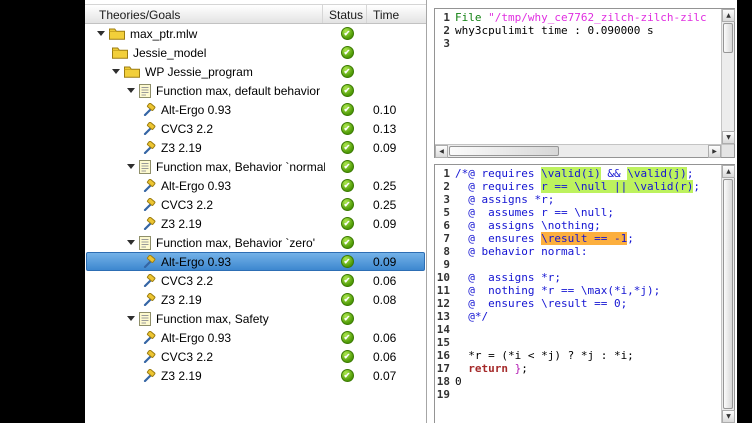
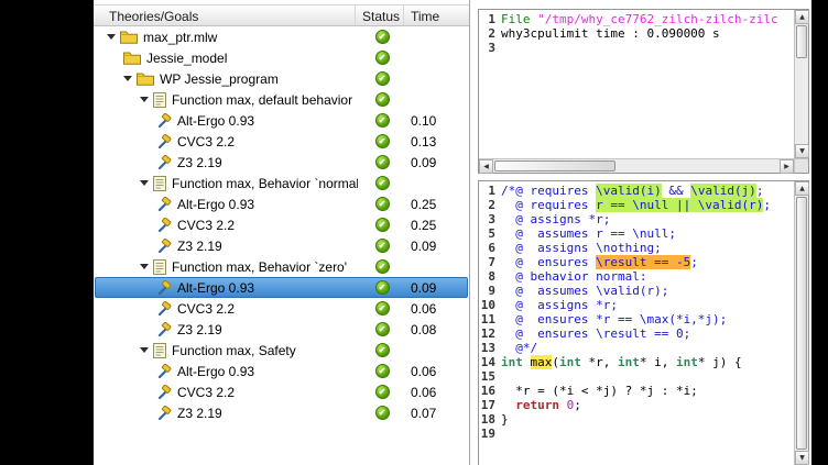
  Theories/Goals
  Status
  Time
  max_ptr.mlw
  ✔
  Jessie_model
  ✔
  WP Jessie_program
  ✔
  Function max, default behavior
  ✔
  Alt-Ergo 0.93
  ✔
  0.10
  CVC3 2.2
  ✔
  0.13
  Z3 2.19
  ✔
  0.09
  Function max, Behavior `normal
  ✔
  Alt-Ergo 0.93
  ✔
  0.25
  CVC3 2.2
  ✔
  0.25
  Z3 2.19
  ✔
  0.09
  Function max, Behavior `zero'
  ✔
  Alt-Ergo 0.93
  ✔
  0.09
  CVC3 2.2
  ✔
  0.06
  Z3 2.19
  ✔
  0.08
  Function max, Safety
  ✔
  Alt-Ergo 0.93
  ✔
  0.06
  CVC3 2.2
  ✔
  0.06
  Z3 2.19
  ✔
  0.07
  1
  File "/tmp/why_ce7762_zilch-zilch-zilc
  2
  why3cpulimit time : 0.090000 s
  3
  1
  /*@ requires \valid(i) && \valid(j);
  2
  @ requires r == \null || \valid(r);
  3
  @ assigns *r;
  5
  @ assumes r == \null;
  6
  @ assigns \nothing;
  7
- @ ensures \result == -1;
+ @ ensures \result == -5;
  8
  @ behavior normal:
  9
+ @ assumes \valid(r);
  10
  @ assigns *r;
  11
- @ nothing *r == \max(*i,*j);
+ @ ensures *r == \max(*i,*j);
  12
  @ ensures \result == 0;
  13
  @*/
  14
+ int max(int *r, int* i, int* j) {
  15
  16
  *r = (*i < *j) ? *j : *i;
  17
- return };
+ return 0;
  18
- 0
+ }
  19
